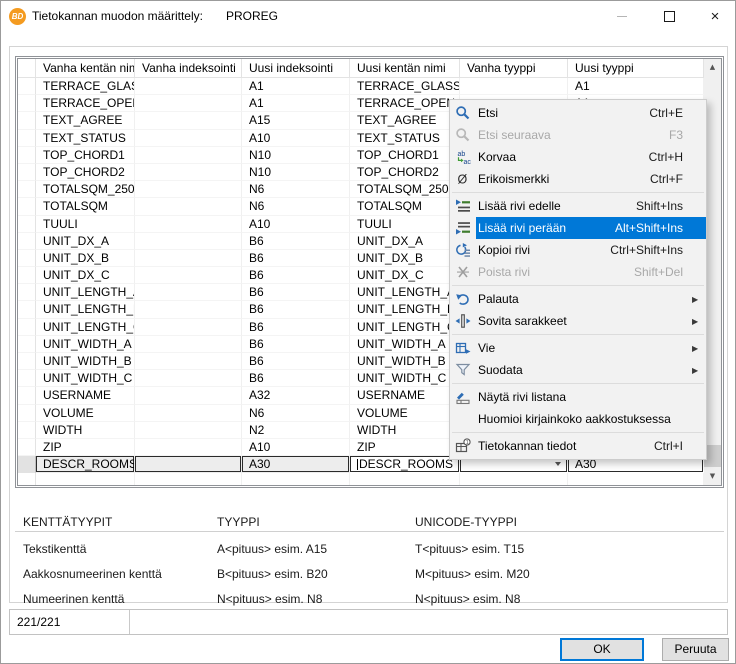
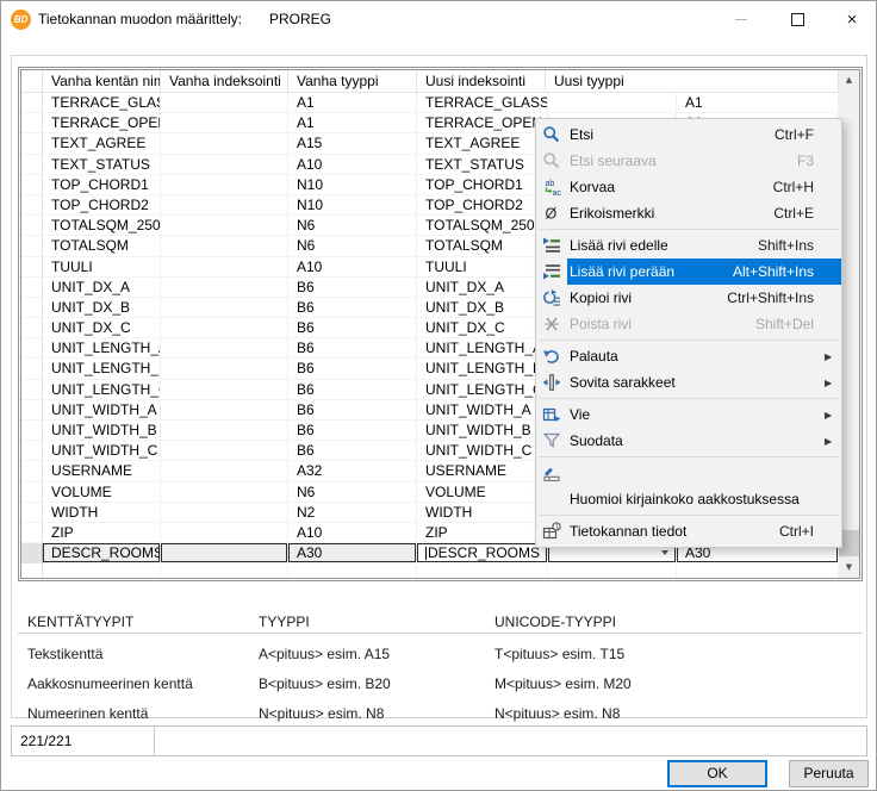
  BD
  Tietokannan muodon määrittely:
  PROREG
  ×
  Vanha kentän nim
  Vanha indeksointi
- Uusi indeksointi
+ Vanha tyyppi
- Uusi kentän nimi
- Vanha tyyppi
+ Uusi indeksointi
  Uusi tyyppi
  TERRACE_GLA
  A1
  TERRACE_GLASS
  A1
  TERRACE_OPE
  A1
  TERRACE_OPE
  TEXT_AGREE
  A15
  TEXT_AGREE
  TEXT_STATUS
  A10
  TEXT_STATUS
  TOP_CHORD1
  N10
  TOP_CHORD1
  TOP_CHORD2
  N10
  TOP_CHORD2
  TOTALSQM_250
  N6
  TOTALSQM_250
  TOTALSQM
  N6
  TOTALSQM
  TUULI
  A10
  TUULI
  UNIT_DX_A
  B6
  UNIT_DX_A
  UNIT_DX_B
  B6
  UNIT_DX_B
  UNIT_DX_C
  B6
  UNIT_DX_C
  UNIT_LENGTH_
  B6
  UNIT_LENGTH_
  UNIT_LENGTH_
  B6
  UNIT_LENGTH_
  UNIT_LENGTH_
  B6
  UNIT_LENGTH_
  UNIT_WIDTH_A
  B6
  UNIT_WIDTH_A
  UNIT_WIDTH_B
  B6
  UNIT_WIDTH_B
  UNIT_WIDTH_C
  B6
  UNIT_WIDTH_C
  USERNAME
  A32
  USERNAME
  VOLUME
  N6
  VOLUME
  WIDTH
  N2
  WIDTH
  ZIP
  A10
  ZIP
  DESCR_ROOMS
  A30
  DESCR_ROOMS
  A30
  ▲
  ▼
  KENTTÄTYYPIT
  TYYPPI
  UNICODE-TYYPPI
  Tekstikenttä
  A<pituus> esim. A15
  T<pituus> esim. T15
  Aakkosnumeerinen kenttä
  B<pituus> esim. B20
  M<pituus> esim. M20
  Numeerinen kenttä
  N<pituus> esim. N8
  N<pituus> esim. N8
  221/221
  OK
  Peruuta
  Etsi
- Ctrl+E
+ Ctrl+F
  Etsi seuraava
  F3
  Korvaa
  Ctrl+H
  Ø
  Erikoismerkki
- Ctrl+F
+ Ctrl+E
  Lisää rivi edelle
  Shift+Ins
  Lisää rivi perään
  Alt+Shift+Ins
  Kopioi rivi
  Ctrl+Shift+Ins
  Poista rivi
  Shift+Del
  Palauta
  ▶
  Sovita sarakkeet
  ▶
  Vie
  ▶
  Suodata
  ▶
- Näytä rivi listana
  Huomioi kirjainkoko aakkostuksessa
  Tietokannan tiedot
  Ctrl+I
